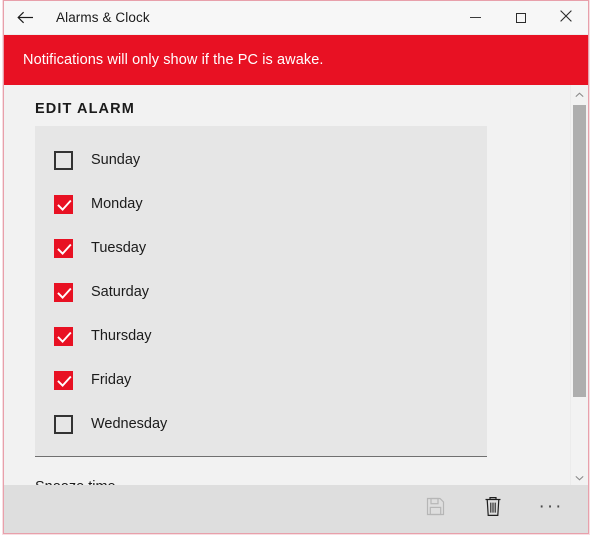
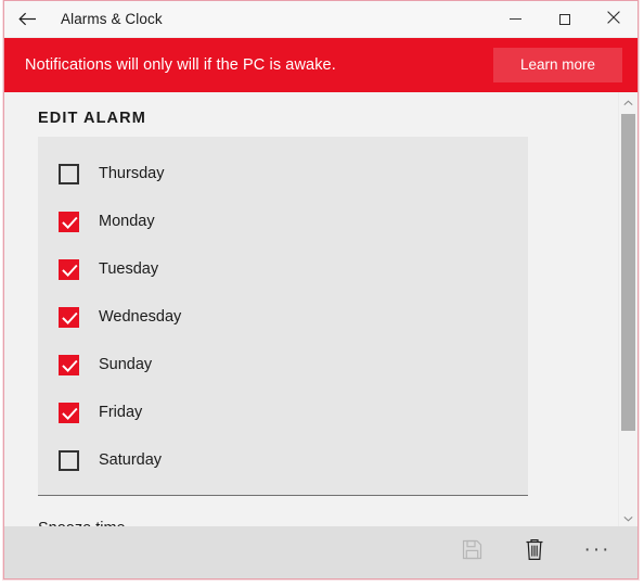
  Alarms & Clock
- Notifications will only show if the PC is awake.
+ Notifications will only will if the PC is awake.
+ Learn more
  EDIT ALARM
- Sunday
+ Thursday
  Monday
  Tuesday
- Saturday
+ Wednesday
- Thursday
+ Sunday
  Friday
- Wednesday
+ Saturday
  ···
